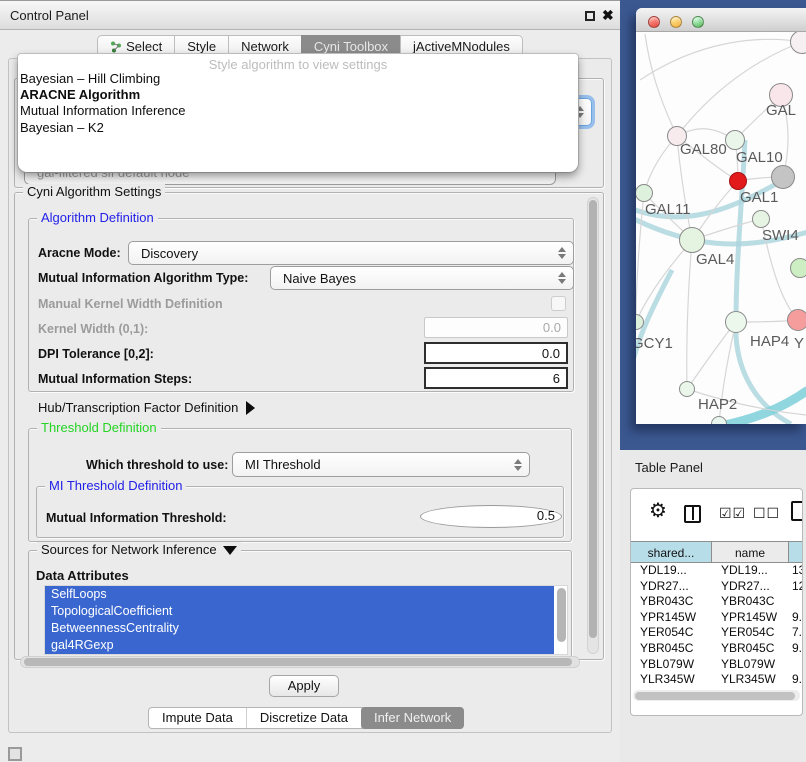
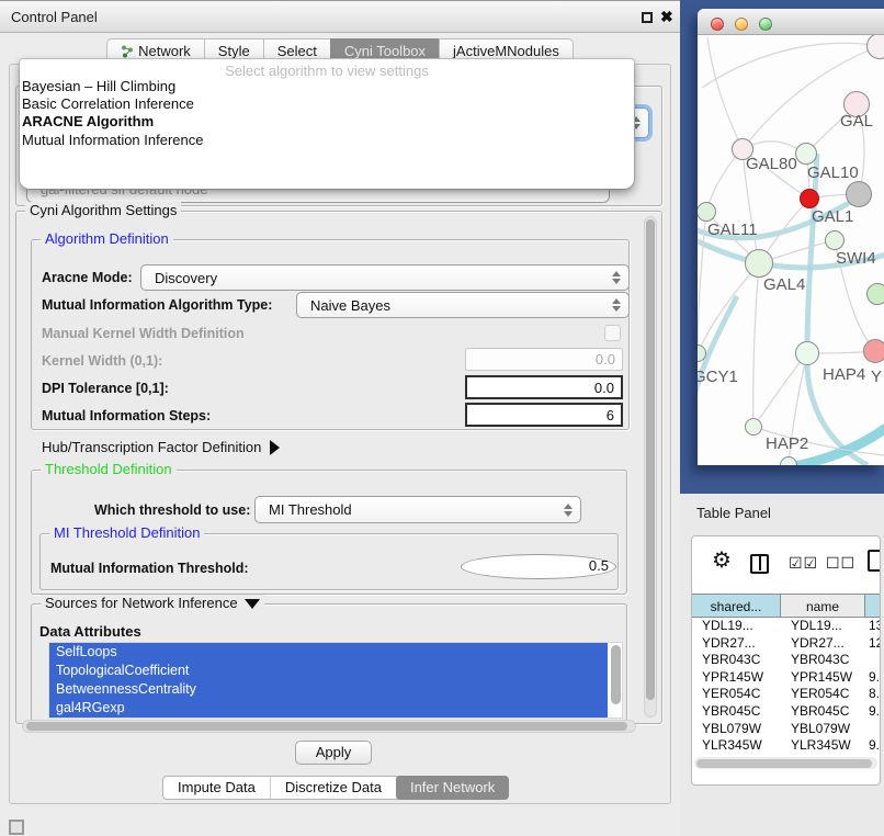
  Control Panel
  ✖
- Select
+ Network
  Style
- Network
+ Select
  Cyni Toolbox
  jActiveMNodules
  gal-filtered sif default node
- Style algorithm to view settings
+ Select algorithm to view settings
  Bayesian – Hill Climbing
+ Basic Correlation Inference
  ARACNE Algorithm
  Mutual Information Inference
- Bayesian – K2
  Cyni Algorithm Settings
  Algorithm Definition
  Aracne Mode:
  Discovery
  Mutual Information Algorithm Type:
  Naive Bayes
  Manual Kernel Width Definition
  Kernel Width (0,1):
  0.0
- DPI Tolerance [0,2]:
+ DPI Tolerance [0,1]:
  0.0
  Mutual Information Steps:
  6
  Hub/Transcription Factor Definition
  Threshold Definition
  Which threshold to use:
  MI Threshold
  MI Threshold Definition
  Mutual Information Threshold:
  0.5
  Sources for Network Inference
  Data Attributes
  SelfLoops
  TopologicalCoefficient
  BetweennessCentrality
  gal4RGexp
  Apply
  Impute Data
  Discretize Data
  Infer Network
  GAL
  GAL80
  GAL10
  GAL1
  GAL11
  GAL4
  SWI4
  GCY1
  HAP4
  Y
  HAP2
  Table Panel
  ⚙
  ☑☑
  ☐☐
  shared...
  name
  YDL19...
  YDL19...
  YDR27...
  YDR27...
  YBR043C
  YBR043C
  YPR145W
  YPR145W
  9.
  YER054C
  YER054C
- 7.
+ 8.
  YBR045C
  YBR045C
  9.
  YBL079W
  YBL079W
  YLR345W
  YLR345W
  9.
